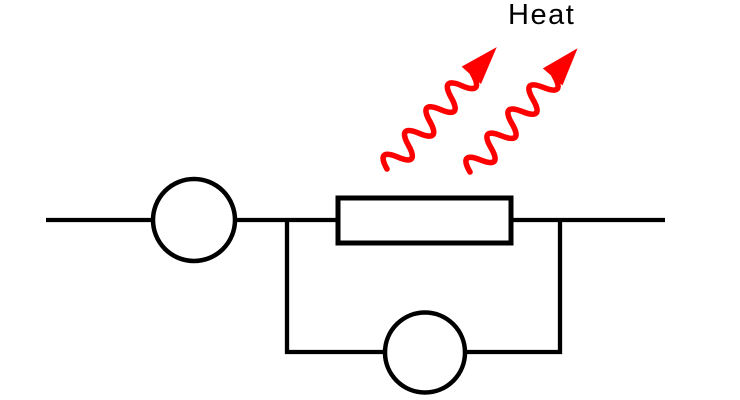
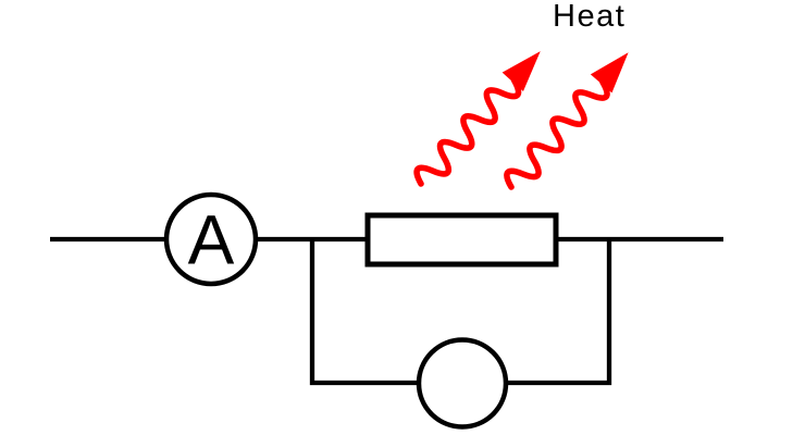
+ A
  Heat
